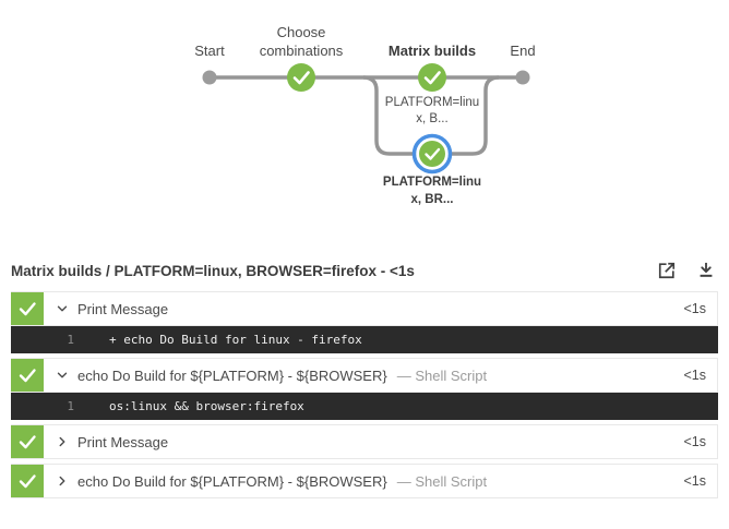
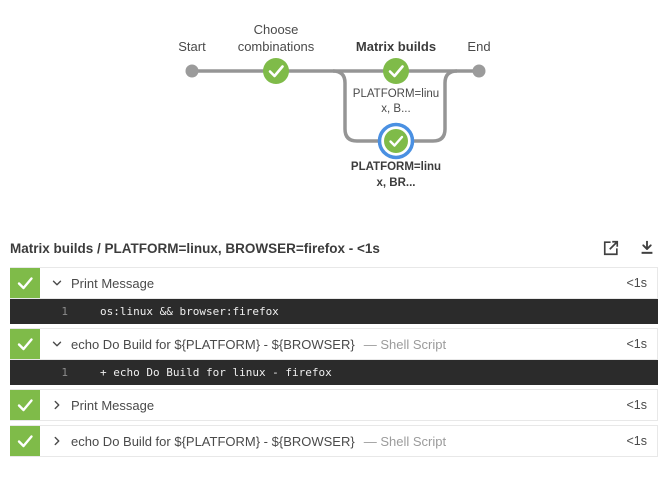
  Start
  Choose
  combinations
  Matrix builds
  End
  PLATFORM=linu
  x, B...
  PLATFORM=linu
  x, BR...
  Matrix builds / PLATFORM=linux, BROWSER=firefox - <1s
  Print Message
  <1s
  1
- + echo Do Build for linux - firefox
+ os:linux && browser:firefox
  echo Do Build for ${PLATFORM} - ${BROWSER}
  — Shell Script
  <1s
  1
- os:linux && browser:firefox
+ + echo Do Build for linux - firefox
  Print Message
  <1s
  echo Do Build for ${PLATFORM} - ${BROWSER}
  — Shell Script
  <1s
